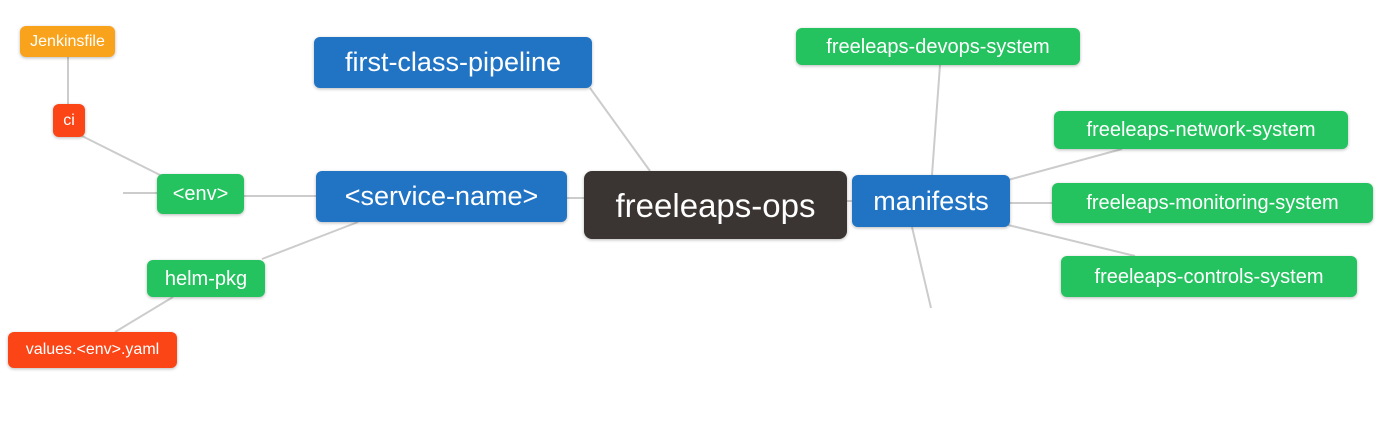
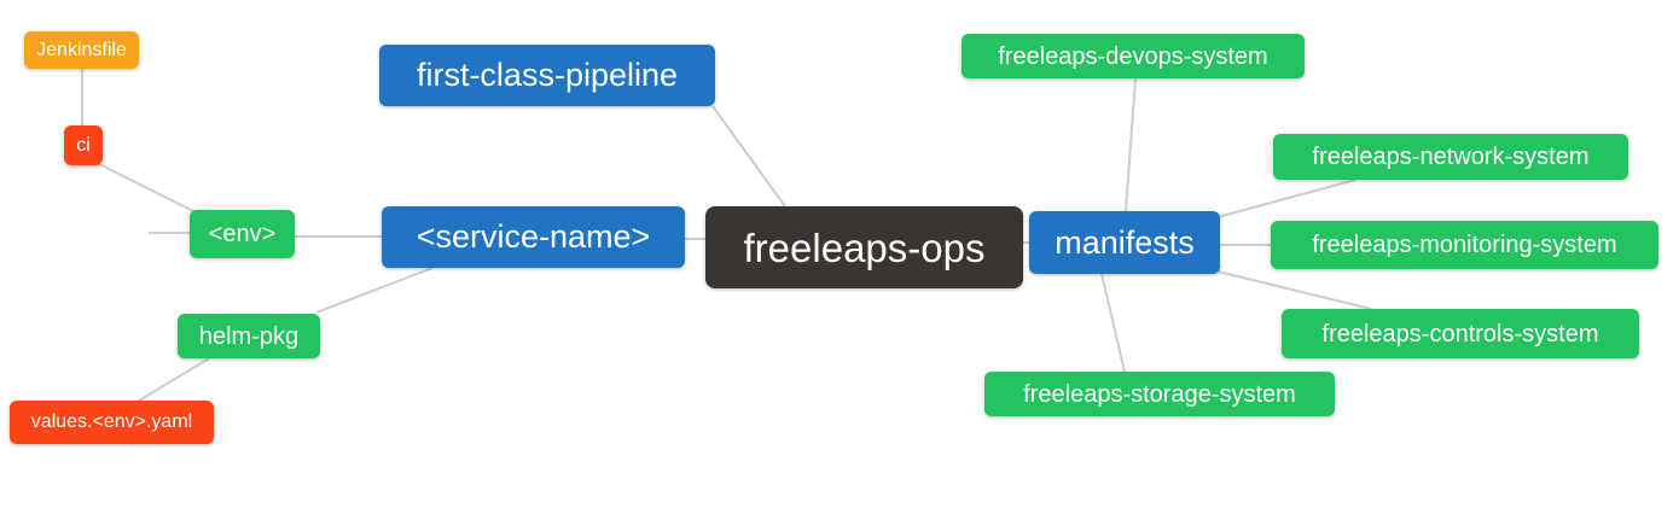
  freeleaps-ops
  first-class-pipeline
  <service-name>
  manifests
  <env>
  helm-pkg
  ci
  values.<env>.yaml
  Jenkinsfile
  freeleaps-devops-system
  freeleaps-network-system
  freeleaps-monitoring-system
  freeleaps-controls-system
+ freeleaps-storage-system
